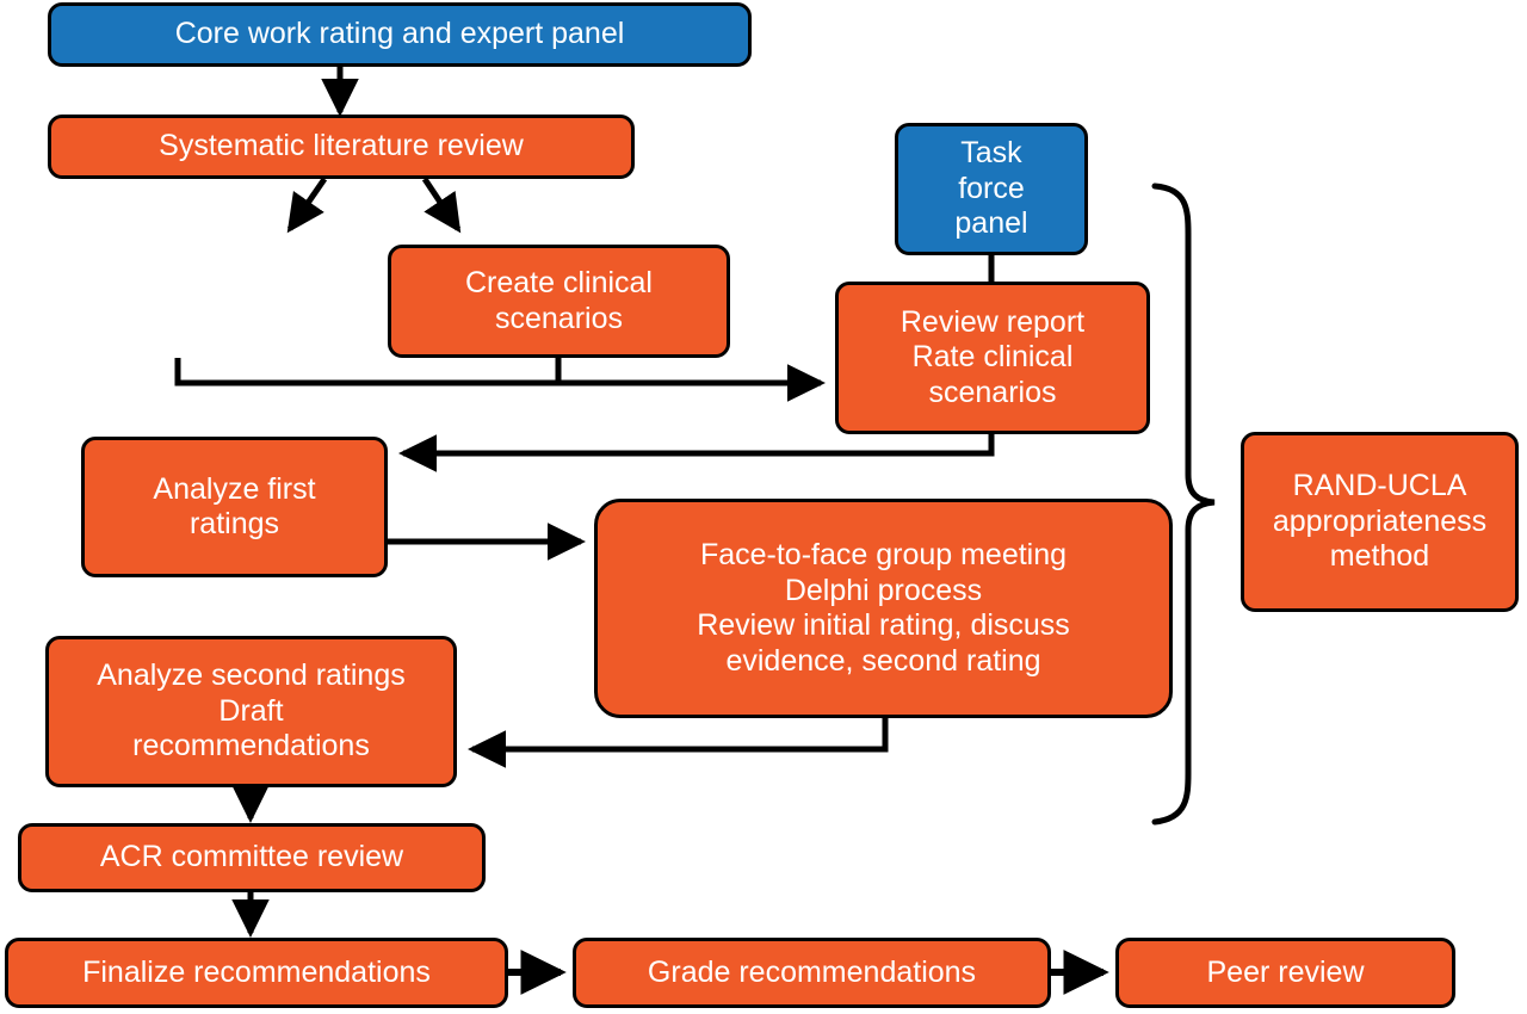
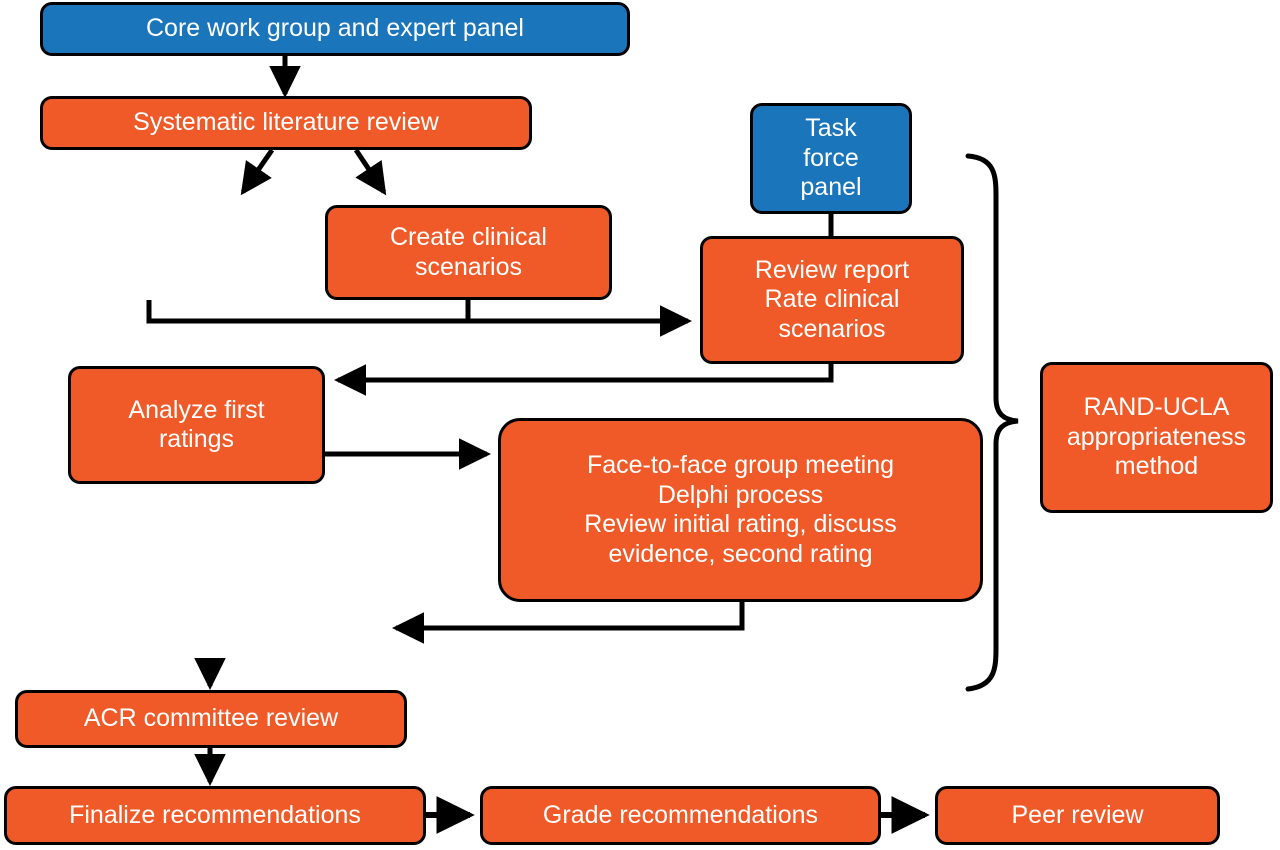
- Core work rating and expert panel
+ Core work group and expert panel
  Systematic literature review
  Create clinical
  scenarios
  Task
  force
  panel
  Review report
  Rate clinical
  scenarios
  Analyze first
  ratings
  Face-to-face group meeting
  Delphi process
  Review initial rating, discuss
  evidence, second rating
- Analyze second ratings
- Draft
- recommendations
  ACR committee review
  Finalize recommendations
  Grade recommendations
  Peer review
  RAND-UCLA
  appropriateness
  method
